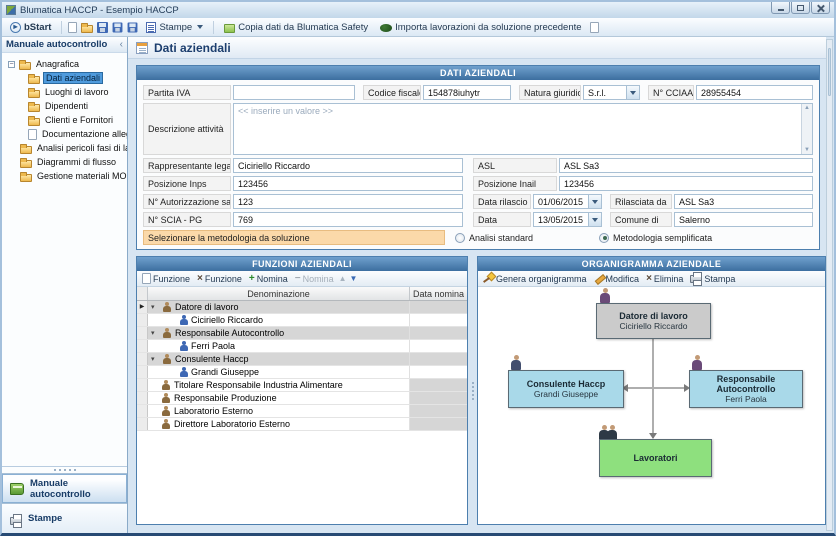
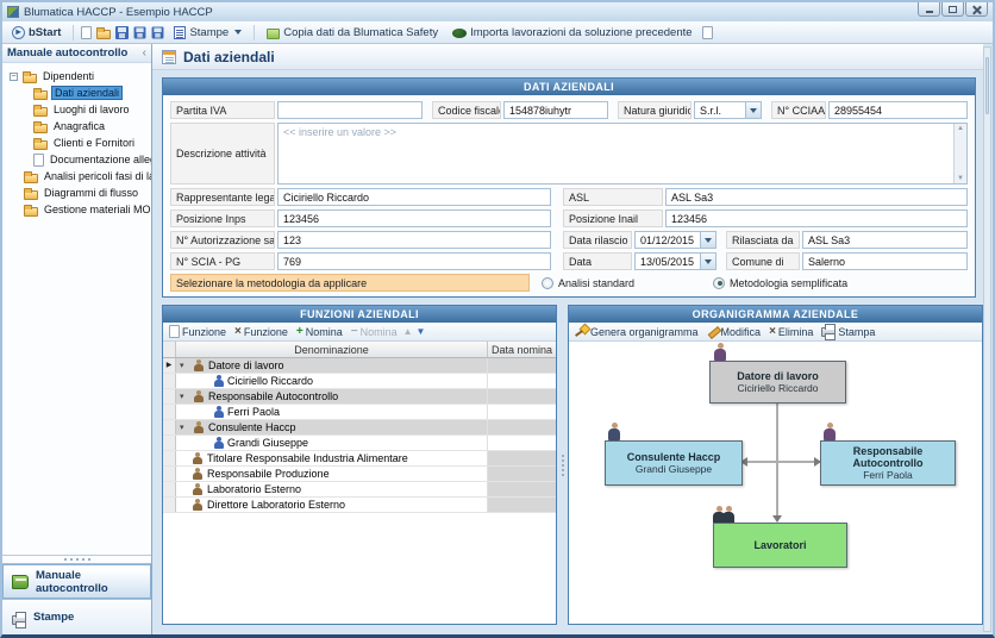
  Blumatica HACCP - Esempio HACCP
  ▸
  bStart
  Stampe
  Copia dati da Blumatica Safety
  Importa lavorazioni da soluzione precedente
  Manuale autocontrollo
  ‹
- Anagrafica
+ Dipendenti
  Dati aziendali
  Luoghi di lavoro
- Dipendenti
+ Anagrafica
  Clienti e Fornitori
  Documentazione alle
  Analisi pericoli fasi di l
  Diagrammi di flusso
  Gestione materiali MO
  Manuale autocontrollo
  Stampe
  Dati aziendali
  DATI AZIENDALI
  Partita IVA
  Codice fiscal
  154878iuhytr
  Natura giuridic
  S.r.l.
  N° CCIAA
  28955454
  Descrizione attività
  << inserire un valore >>
  Rappresentante lega
  Ciciriello Riccardo
  ASL
  ASL Sa3
  Posizione Inps
  123456
  Posizione Inail
  123456
  N° Autorizzazione sa
  123
  Data rilascio
- 01/06/2015
+ 01/12/2015
  Rilasciata da
  ASL Sa3
  N° SCIA - PG
  769
  Data
  13/05/2015
  Comune di
  Salerno
- Selezionare la metodologia da soluzione
+ Selezionare la metodologia da applicare
  Analisi standard
  Metodologia semplificata
  FUNZIONI AZIENDALI
  Funzione
  ×
  Funzione
  +
  Nomina
  −
  Nomina
  ▲
  ▼
  Denominazione
  Data nomina
  Datore di lavoro
  Ciciriello Riccardo
  Responsabile Autocontrollo
  Ferri Paola
  Consulente Haccp
  Grandi Giuseppe
  Titolare Responsabile Industria Alimentare
  Responsabile Produzione
  Laboratorio Esterno
  Direttore Laboratorio Esterno
  ORGANIGRAMMA AZIENDALE
  Genera organigramma
  Modifica
  ×
  Elimina
  Stampa
  Datore di lavoro
  Ciciriello Riccardo
  Consulente Haccp
  Grandi Giuseppe
  Responsabile Autocontrollo
  Ferri Paola
  Lavoratori
